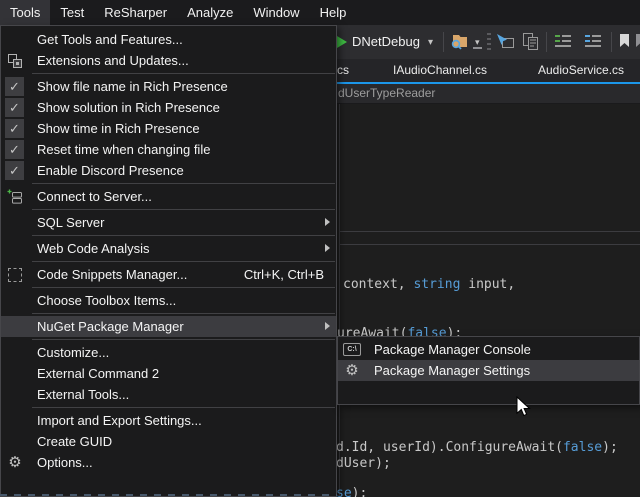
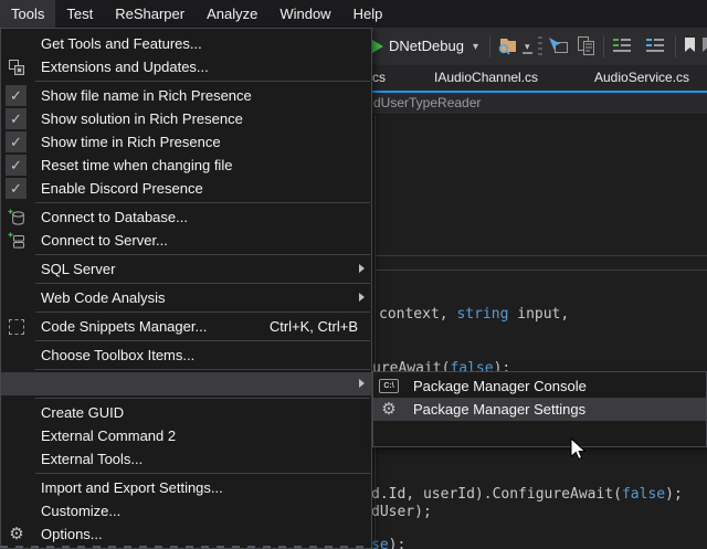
  Tools
  Test
  ReSharper
  Analyze
  Window
  Help
  DNetDebug
  ▾
  ▾
  cs
  IAudioChannel.cs
  AudioService.cs
  dUserTypeReader
  context, string input,
  ureAwait(false);
  d.Id, userId).ConfigureAwait(false);
  dUser);
  se);
  Get Tools and Features...
  Extensions and Updates...
  ✓
  Show file name in Rich Presence
  ✓
  Show solution in Rich Presence
  ✓
  Show time in Rich Presence
  ✓
  Reset time when changing file
  ✓
  Enable Discord Presence
+ Connect to Database...
  Connect to Server...
  SQL Server
  Web Code Analysis
  Code Snippets Manager...
  Ctrl+K, Ctrl+B
  Choose Toolbox Items...
- NuGet Package Manager
- Customize...
+ Create GUID
  External Command 2
  External Tools...
  Import and Export Settings...
- Create GUID
+ Customize...
  ⚙
  Options...
  Package Manager Console
  ⚙
  Package Manager Settings
